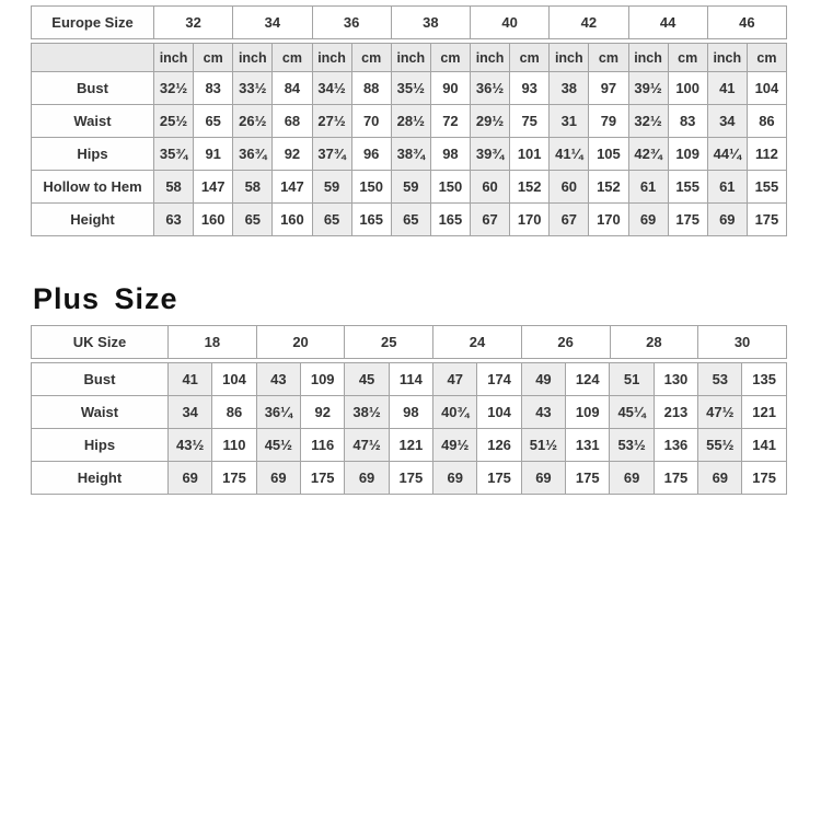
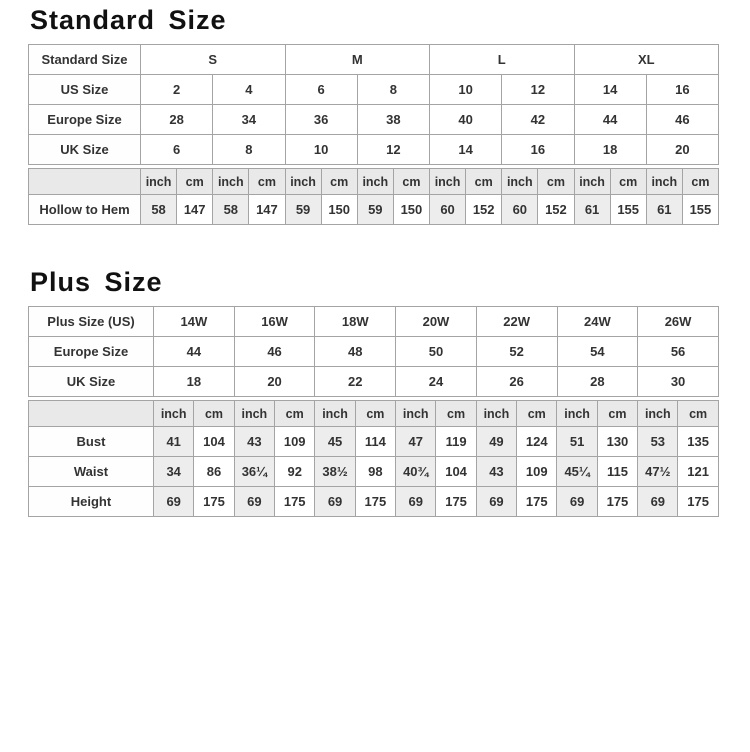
+ Standard Size
+ Standard Size	S	M	L	XL
+ US Size	2	4	6	8	10	12	14	16
- Europe Size	32	34	36	38	40	42	44	46
+ Europe Size	28	34	36	38	40	42	44	46
+ UK Size	6	8	10	12	14	16	18	20
  	inch	cm	inch	cm	inch	cm	inch	cm	inch	cm	inch	cm	inch	cm	inch	cm
- Bust	32½	83	33½	84	34½	88	35½	90	36½	93	38	97	39½	100	41	104
- Waist	25½	65	26½	68	27½	70	28½	72	29½	75	31	79	32½	83	34	86
- Hips	35¾	91	36¾	92	37¾	96	38¾	98	39¾	101	41¼	105	42¾	109	44¼	112
  Hollow to Hem	58	147	58	147	59	150	59	150	60	152	60	152	61	155	61	155
- Height	63	160	65	160	65	165	65	165	67	170	67	170	69	175	69	175
  Plus Size
+ Plus Size (US)	14W	16W	18W	20W	22W	24W	26W
+ Europe Size	44	46	48	50	52	54	56
- UK Size	18	20	25	24	26	28	30
+ UK Size	18	20	22	24	26	28	30
+ 	inch	cm	inch	cm	inch	cm	inch	cm	inch	cm	inch	cm	inch	cm
- Bust	41	104	43	109	45	114	47	174	49	124	51	130	53	135
+ Bust	41	104	43	109	45	114	47	119	49	124	51	130	53	135
- Waist	34	86	36¼	92	38½	98	40¾	104	43	109	45¼	213	47½	121
+ Waist	34	86	36¼	92	38½	98	40¾	104	43	109	45¼	115	47½	121
- Hips	43½	110	45½	116	47½	121	49½	126	51½	131	53½	136	55½	141
  Height	69	175	69	175	69	175	69	175	69	175	69	175	69	175
